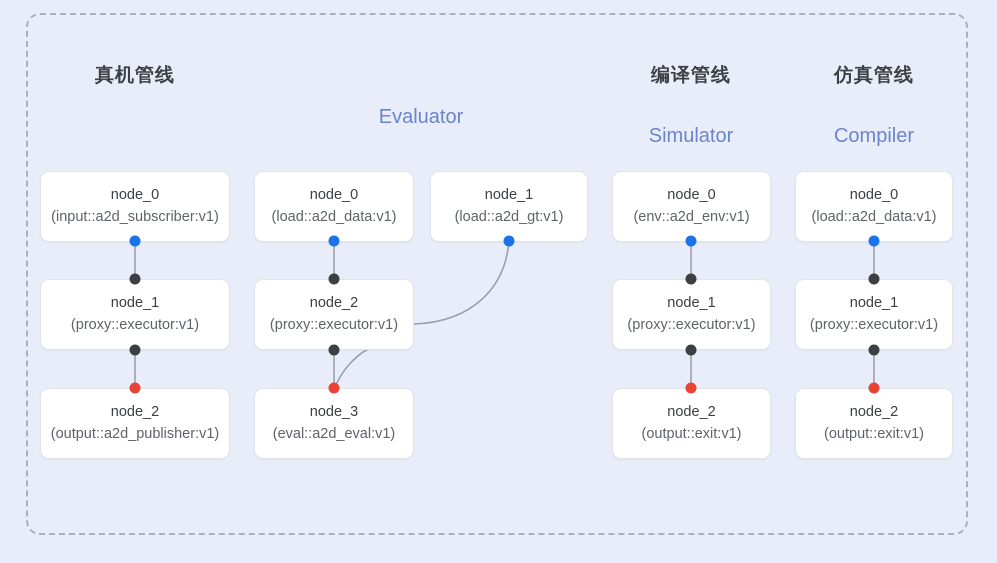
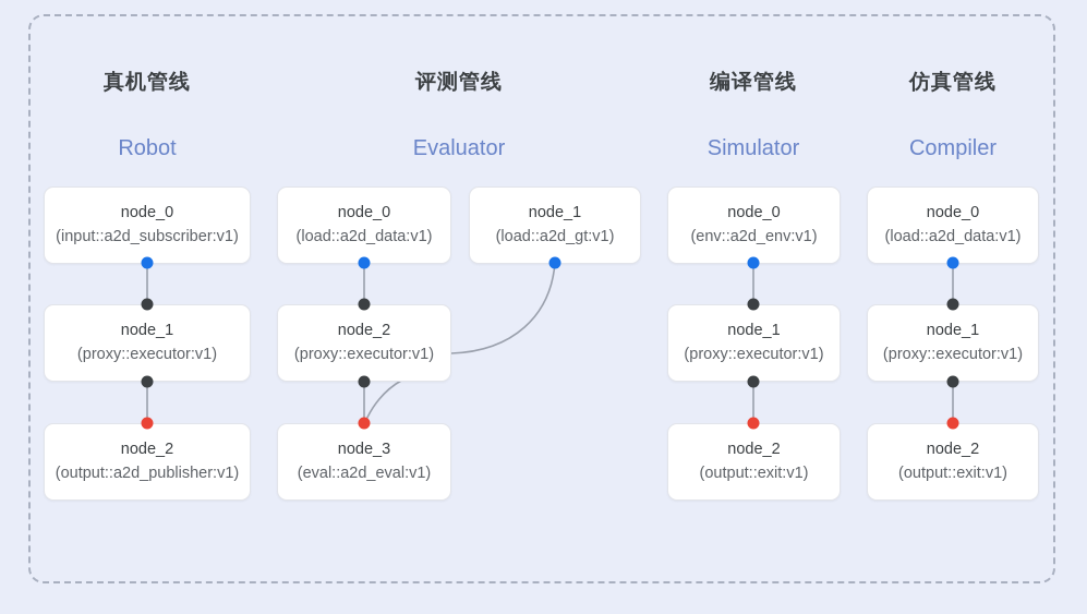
  真机管线
+ Robot
+ 评测管线
  Evaluator
  编译管线
  Simulator
  仿真管线
  Compiler
  node_0
  (input::a2d_subscriber:v1)
  node_1
  (proxy::executor:v1)
  node_2
  (output::a2d_publisher:v1)
  node_0
  (load::a2d_data:v1)
  node_1
  (load::a2d_gt:v1)
  node_2
  (proxy::executor:v1)
  node_3
  (eval::a2d_eval:v1)
  node_0
  (env::a2d_env:v1)
  node_1
  (proxy::executor:v1)
  node_2
  (output::exit:v1)
  node_0
  (load::a2d_data:v1)
  node_1
  (proxy::executor:v1)
  node_2
  (output::exit:v1)
